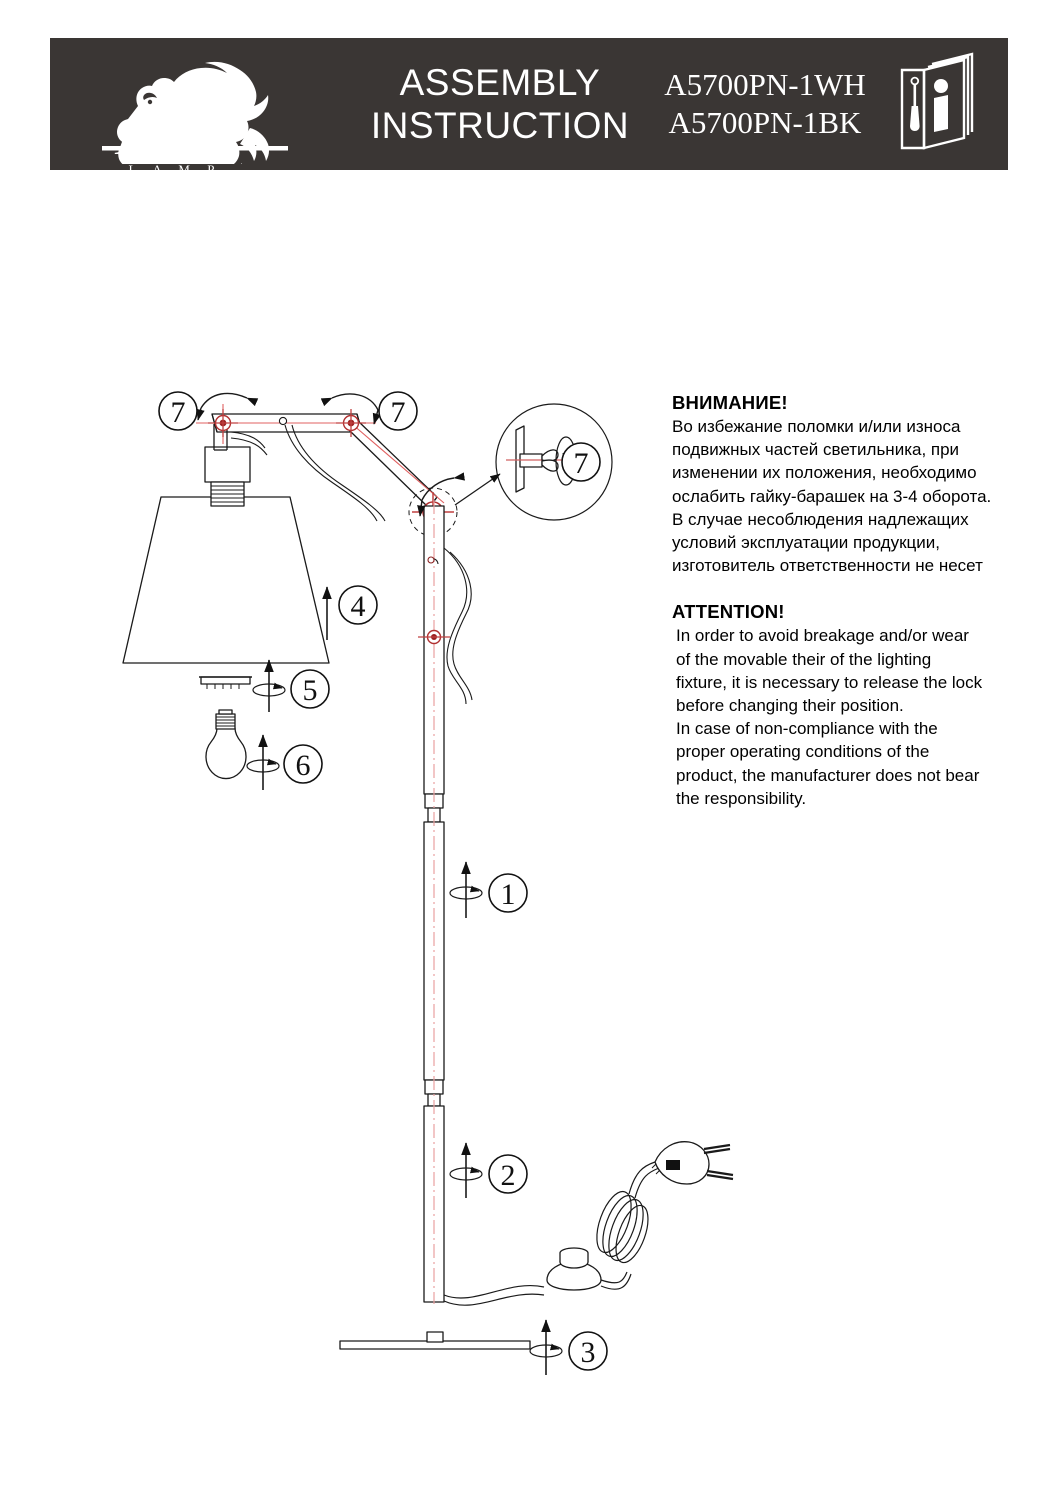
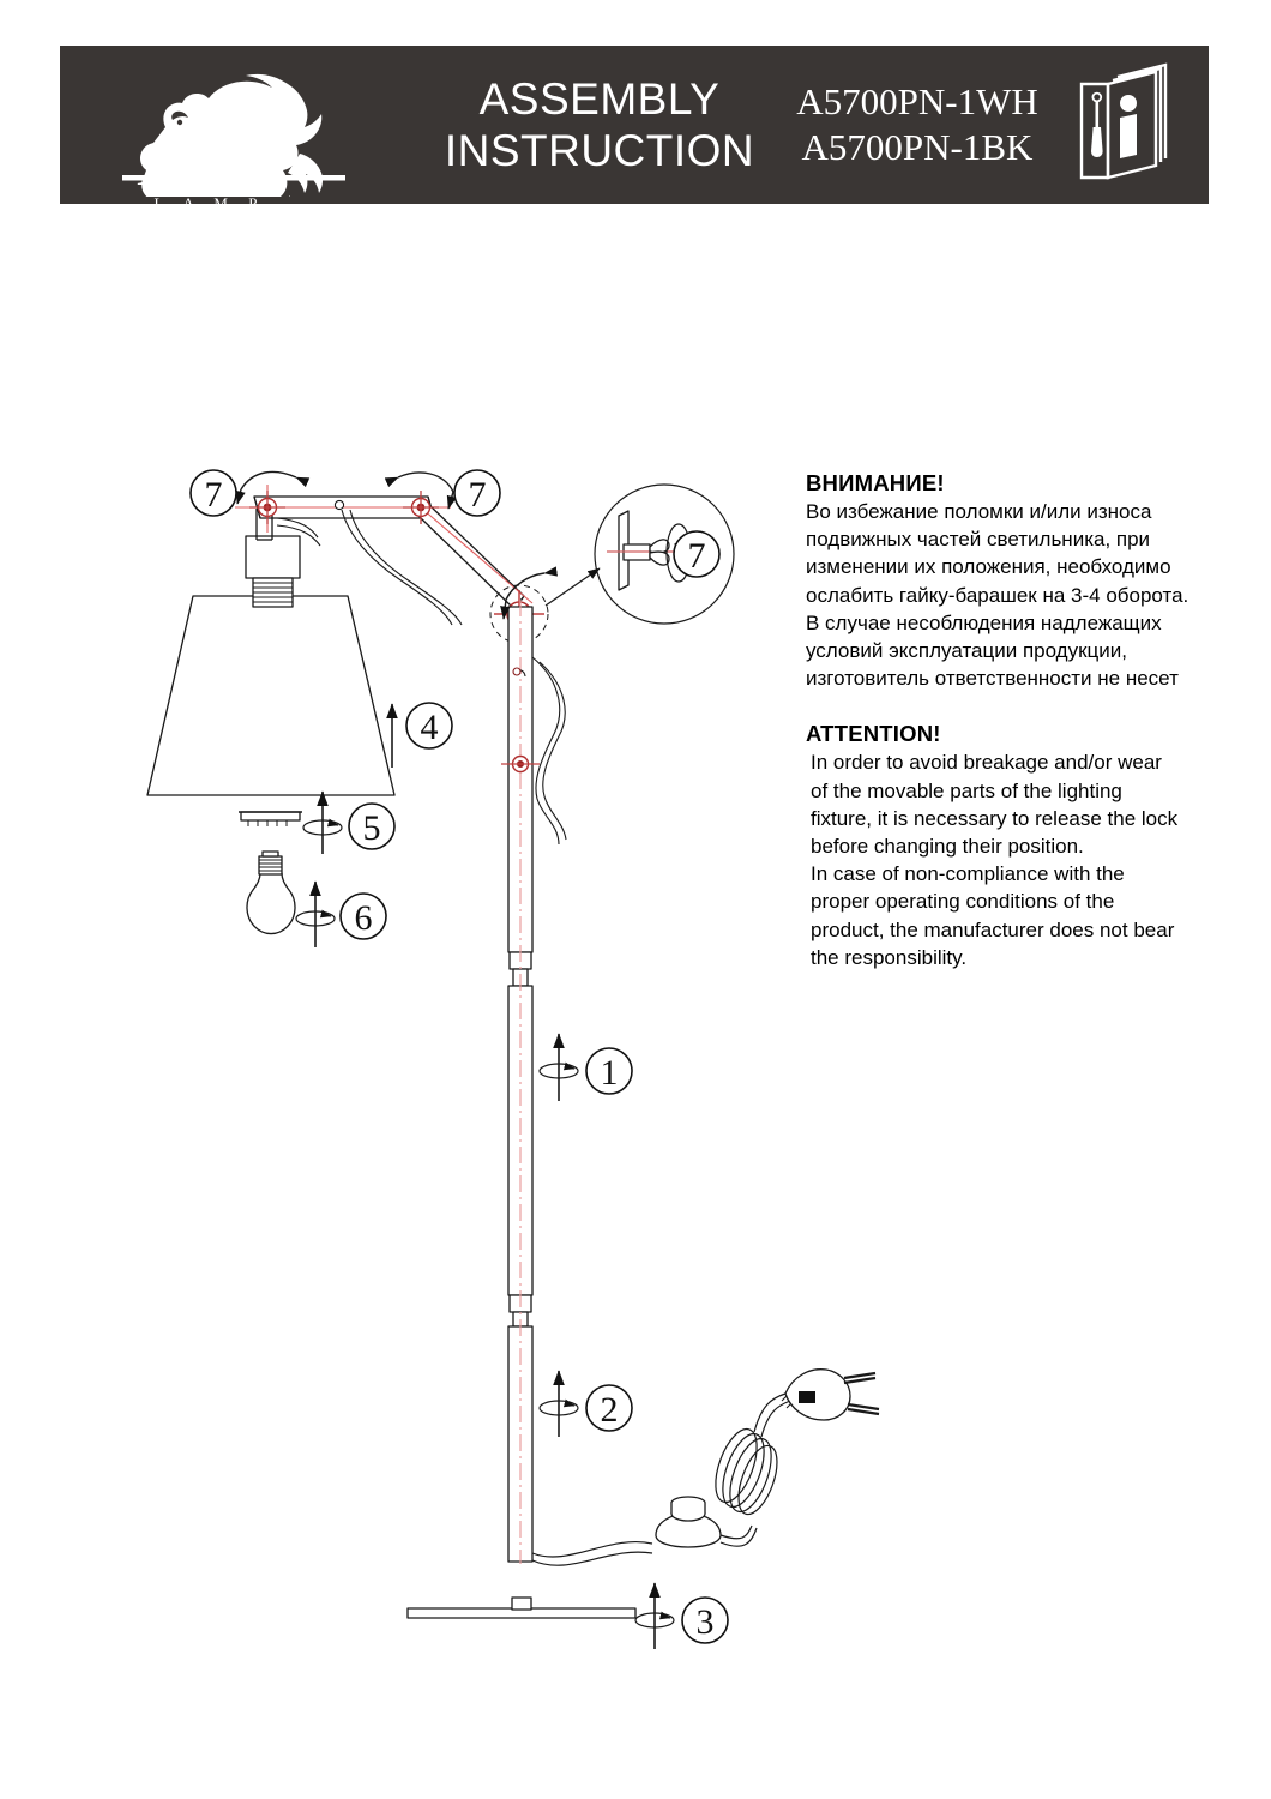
  ARTE
  L A M P
  ASSEMBLY
  INSTRUCTION
  A5700PN-1WH
  A5700PN-1BK
  ВНИМАНИЕ!
  Во избежание поломки и/или износа
  подвижных частей светильника, при
  изменении их положения, необходимо
  ослабить гайку-барашек на 3-4 оборота.
  В случае несоблюдения надлежащих
  условий эксплуатации продукции,
  изготовитель ответственности не несет
  ATTENTION!
  In order to avoid breakage and/or wear
- of the movable their of the lighting
+ of the movable parts of the lighting
  fixture, it is necessary to release the lock
  before changing their position.
  In case of non-compliance with the
  proper operating conditions of the
  product, the manufacturer does not bear
  the responsibility.
  7
  7
  7
  4
  5
  6
  1
  2
  3
